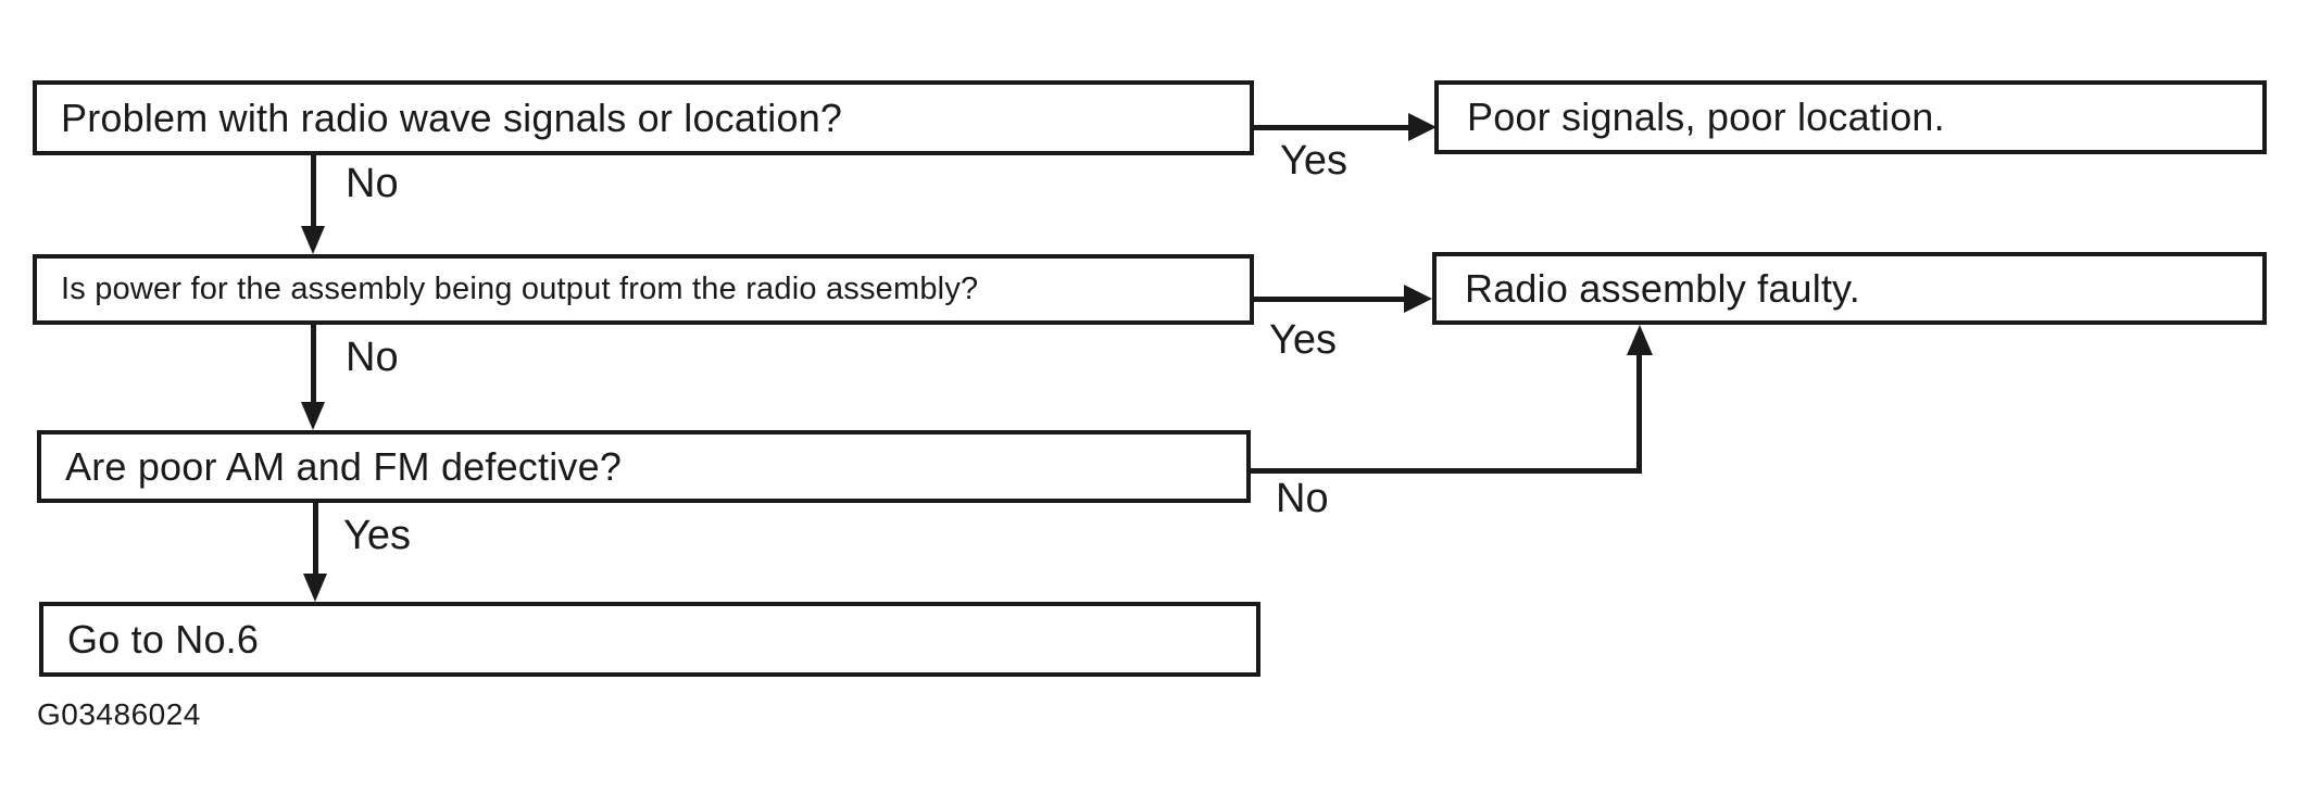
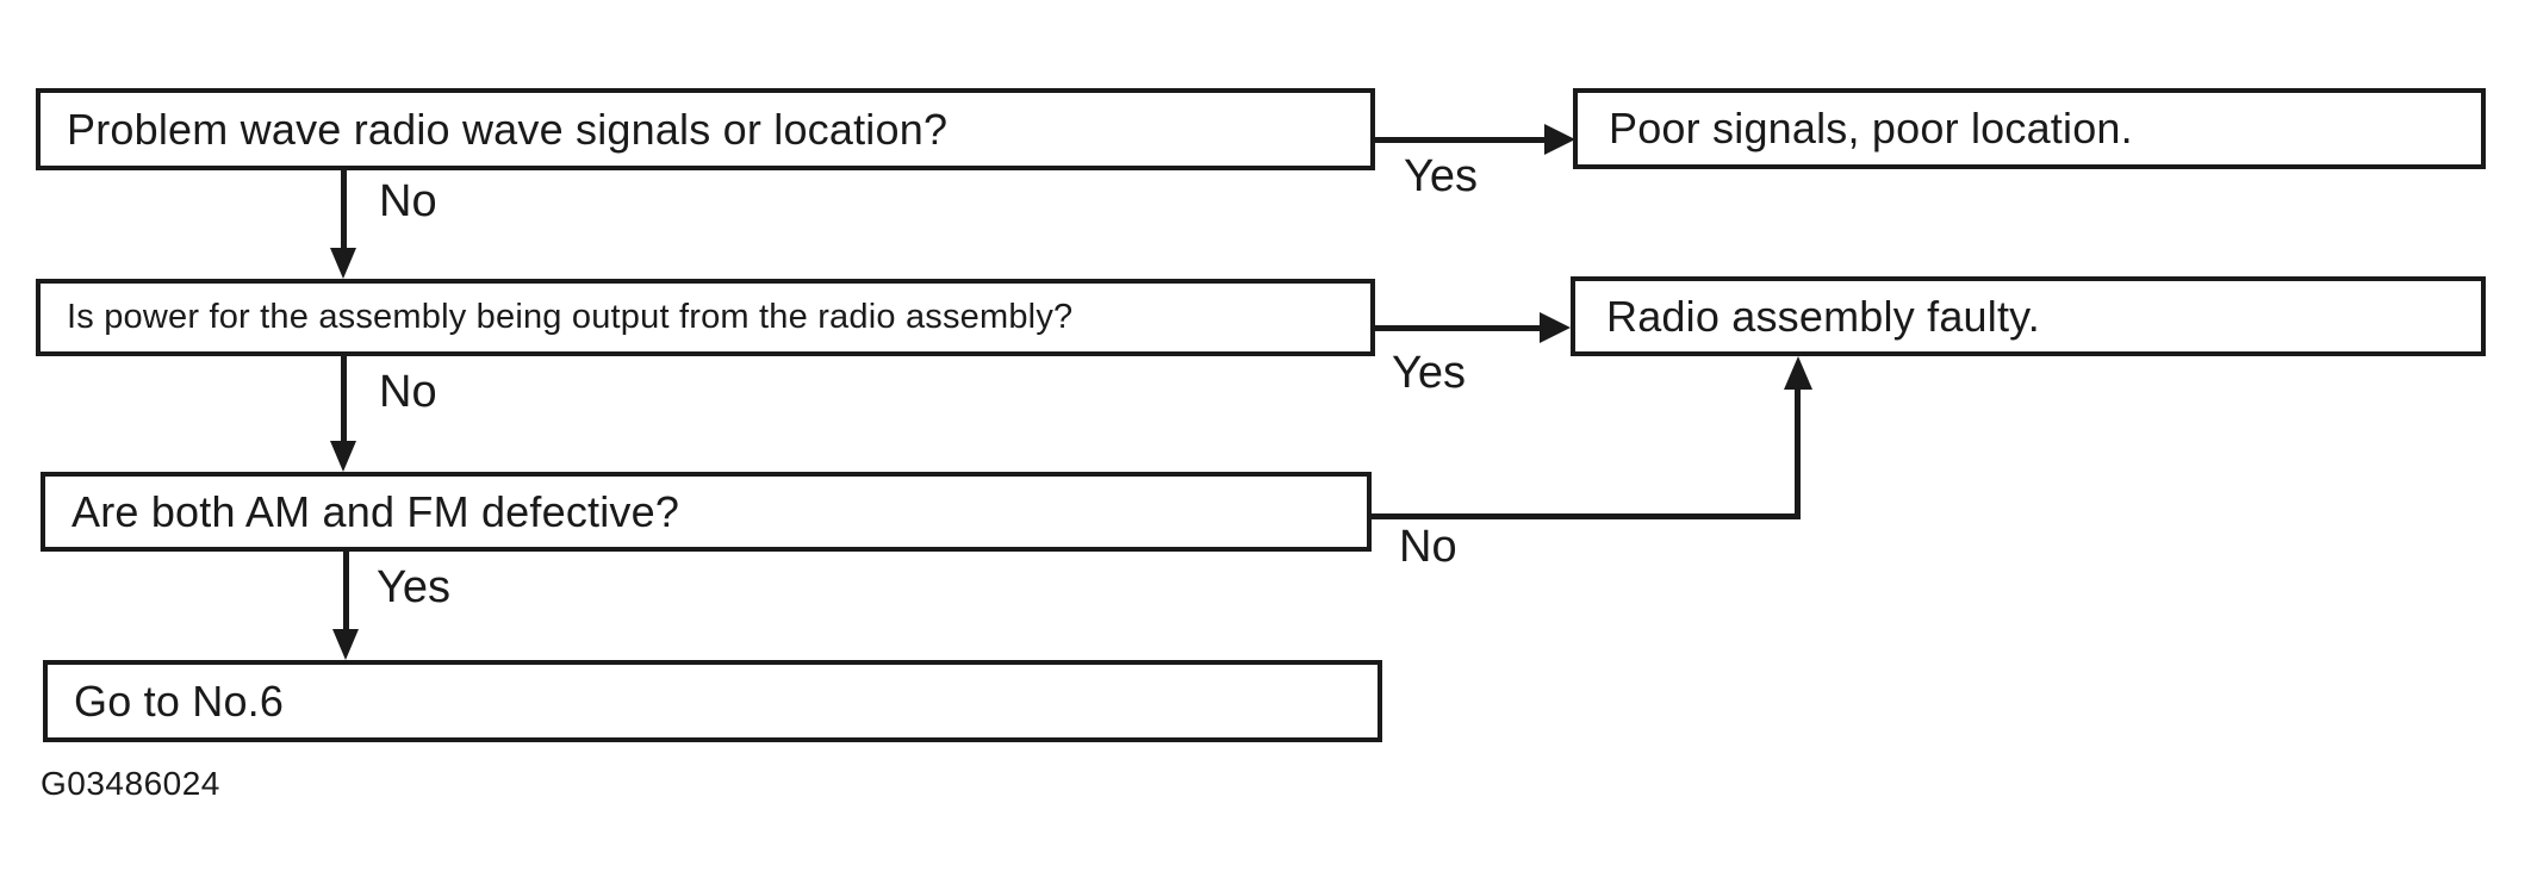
- Problem with radio wave signals or location?
+ Problem wave radio wave signals or location?
  Poor signals, poor location.
  Yes
  No
  Is power for the assembly being output from the radio assembly?
  Radio assembly faulty.
  Yes
  No
- Are poor AM and FM defective?
+ Are both AM and FM defective?
  No
  Yes
  Go to No.6
  G03486024
